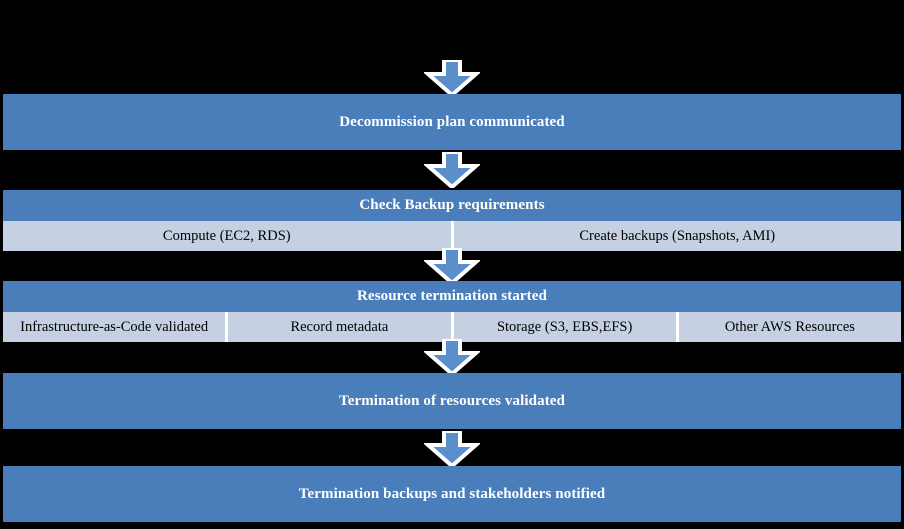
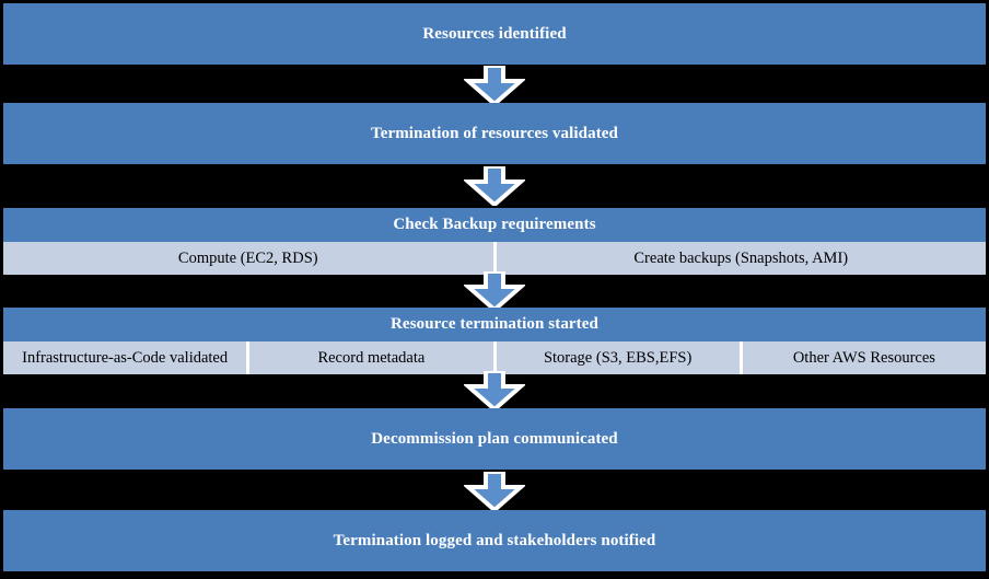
+ Resources identified
- Decommission plan communicated
+ Termination of resources validated
  Check Backup requirements
  Compute (EC2, RDS)
  Create backups (Snapshots, AMI)
  Resource termination started
  Infrastructure-as-Code validated
  Record metadata
  Storage (S3, EBS,EFS)
  Other AWS Resources
- Termination of resources validated
+ Decommission plan communicated
- Termination backups and stakeholders notified
+ Termination logged and stakeholders notified
